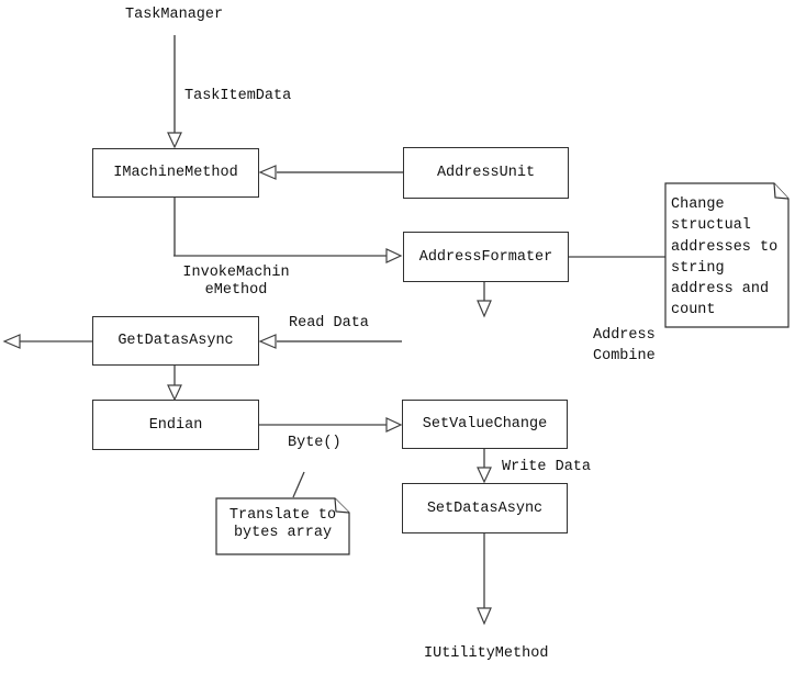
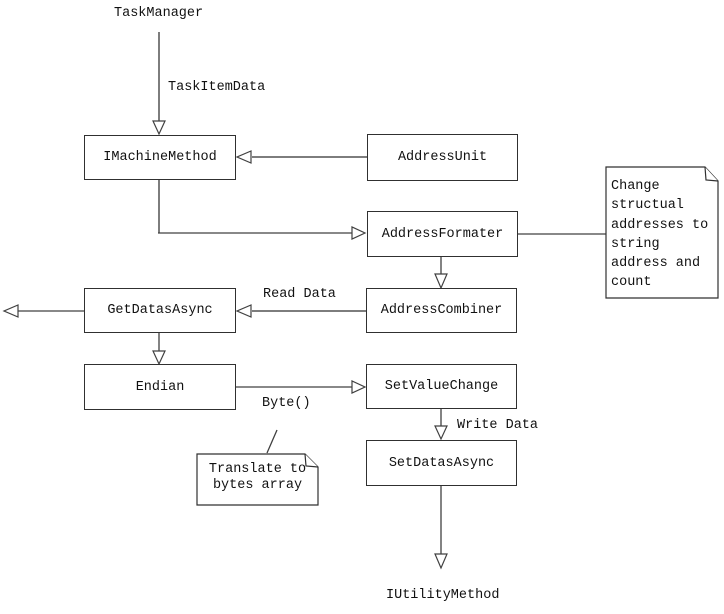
  TaskManager
  IUtilityMethod
  IMachineMethod
  AddressUnit
  AddressFormater
+ AddressCombiner
  GetDatasAsync
  Endian
  SetValueChange
  SetDatasAsync
  TaskItemData
- InvokeMachin
- eMethod
  Read Data
- Address
- Combine
  Byte()
  Write Data
  Change
  structual
  addresses to
  string
  address and
  count
  Translate to
  bytes array
